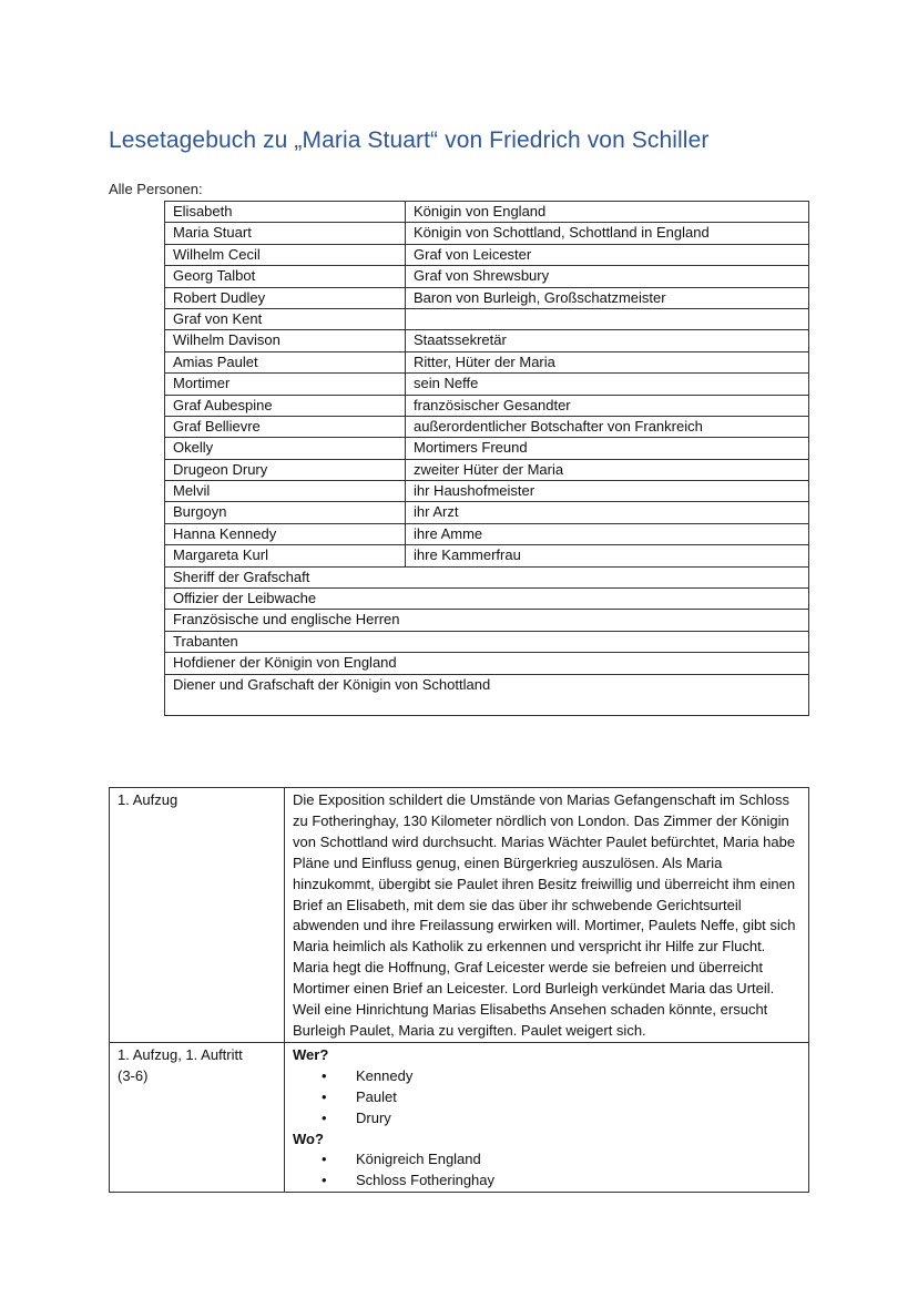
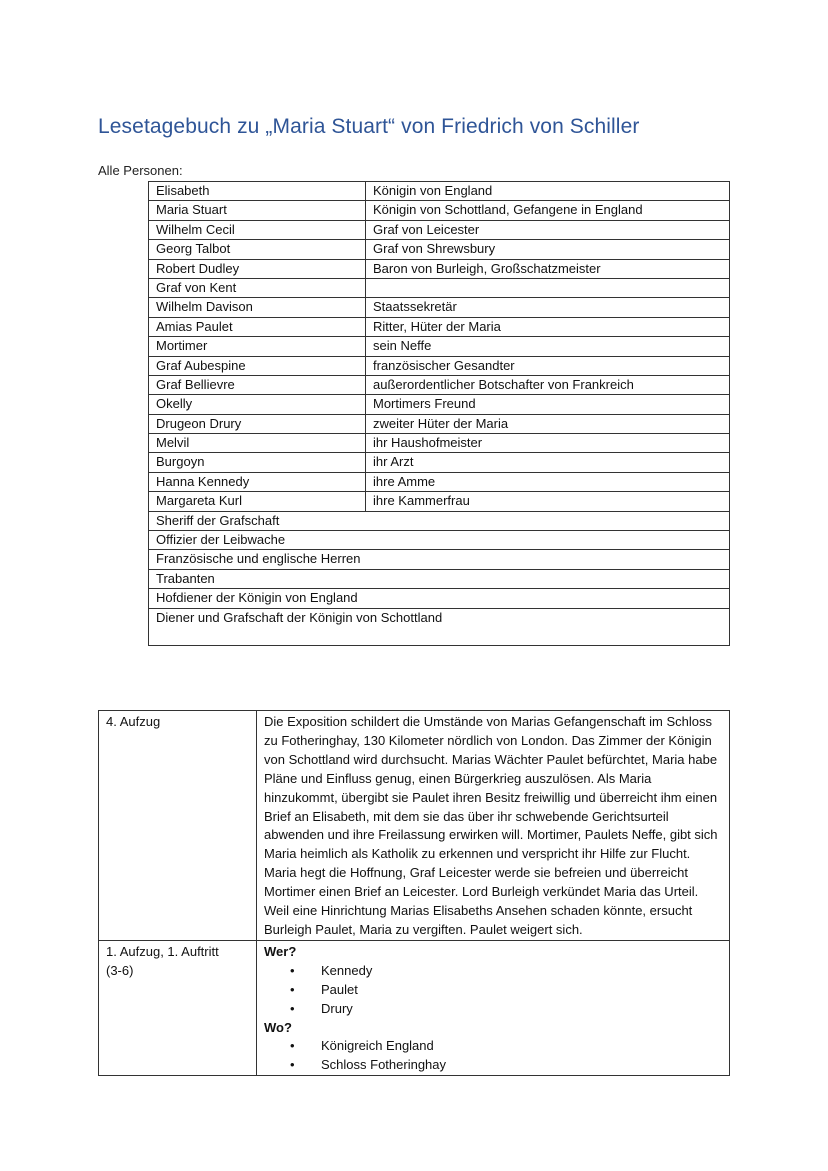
  Lesetagebuch zu „Maria Stuart“ von Friedrich von Schiller
  Alle Personen:
  Elisabeth	Königin von England
- Maria Stuart	Königin von Schottland, Schottland in England
+ Maria Stuart	Königin von Schottland, Gefangene in England
  Wilhelm Cecil	Graf von Leicester
  Georg Talbot	Graf von Shrewsbury
  Robert Dudley	Baron von Burleigh, Großschatzmeister
  Graf von Kent
  Wilhelm Davison	Staatssekretär
  Amias Paulet	Ritter, Hüter der Maria
  Mortimer	sein Neffe
  Graf Aubespine	französischer Gesandter
  Graf Bellievre	außerordentlicher Botschafter von Frankreich
  Okelly	Mortimers Freund
  Drugeon Drury	zweiter Hüter der Maria
  Melvil	ihr Haushofmeister
  Burgoyn	ihr Arzt
  Hanna Kennedy	ihre Amme
  Margareta Kurl	ihre Kammerfrau
  Sheriff der Grafschaft
  Offizier der Leibwache
  Französische und englische Herren
  Trabanten
  Hofdiener der Königin von England
  Diener und Grafschaft der Königin von Schottland
- 1. Aufzug	Die Exposition schildert die Umstände von Marias Gefangenschaft im Schloss zu Fotheringhay, 130 Kilometer nördlich von London. Das Zimmer der Königin von Schottland wird durchsucht. Marias Wächter Paulet befürchtet, Maria habe Pläne und Einfluss genug, einen Bürgerkrieg auszulösen. Als Maria hinzukommt, übergibt sie Paulet ihren Besitz freiwillig und überreicht ihm einen Brief an Elisabeth, mit dem sie das über ihr schwebende Gerichtsurteil abwenden und ihre Freilassung erwirken will. Mortimer, Paulets Neffe, gibt sich Maria heimlich als Katholik zu erkennen und verspricht ihr Hilfe zur Flucht. Maria hegt die Hoffnung, Graf Leicester werde sie befreien und überreicht Mortimer einen Brief an Leicester. Lord Burleigh verkündet Maria das Urteil. Weil eine Hinrichtung Marias Elisabeths Ansehen schaden könnte, ersucht Burleigh Paulet, Maria zu vergiften. Paulet weigert sich.
+ 4. Aufzug	Die Exposition schildert die Umstände von Marias Gefangenschaft im Schloss zu Fotheringhay, 130 Kilometer nördlich von London. Das Zimmer der Königin von Schottland wird durchsucht. Marias Wächter Paulet befürchtet, Maria habe Pläne und Einfluss genug, einen Bürgerkrieg auszulösen. Als Maria hinzukommt, übergibt sie Paulet ihren Besitz freiwillig und überreicht ihm einen Brief an Elisabeth, mit dem sie das über ihr schwebende Gerichtsurteil abwenden und ihre Freilassung erwirken will. Mortimer, Paulets Neffe, gibt sich Maria heimlich als Katholik zu erkennen und verspricht ihr Hilfe zur Flucht. Maria hegt die Hoffnung, Graf Leicester werde sie befreien und überreicht Mortimer einen Brief an Leicester. Lord Burleigh verkündet Maria das Urteil. Weil eine Hinrichtung Marias Elisabeths Ansehen schaden könnte, ersucht Burleigh Paulet, Maria zu vergiften. Paulet weigert sich.
  1. Aufzug, 1. Auftritt (3-6)	Wer? • Kennedy• Paulet• Drury Wo? • Königreich England• Schloss Fotheringhay
